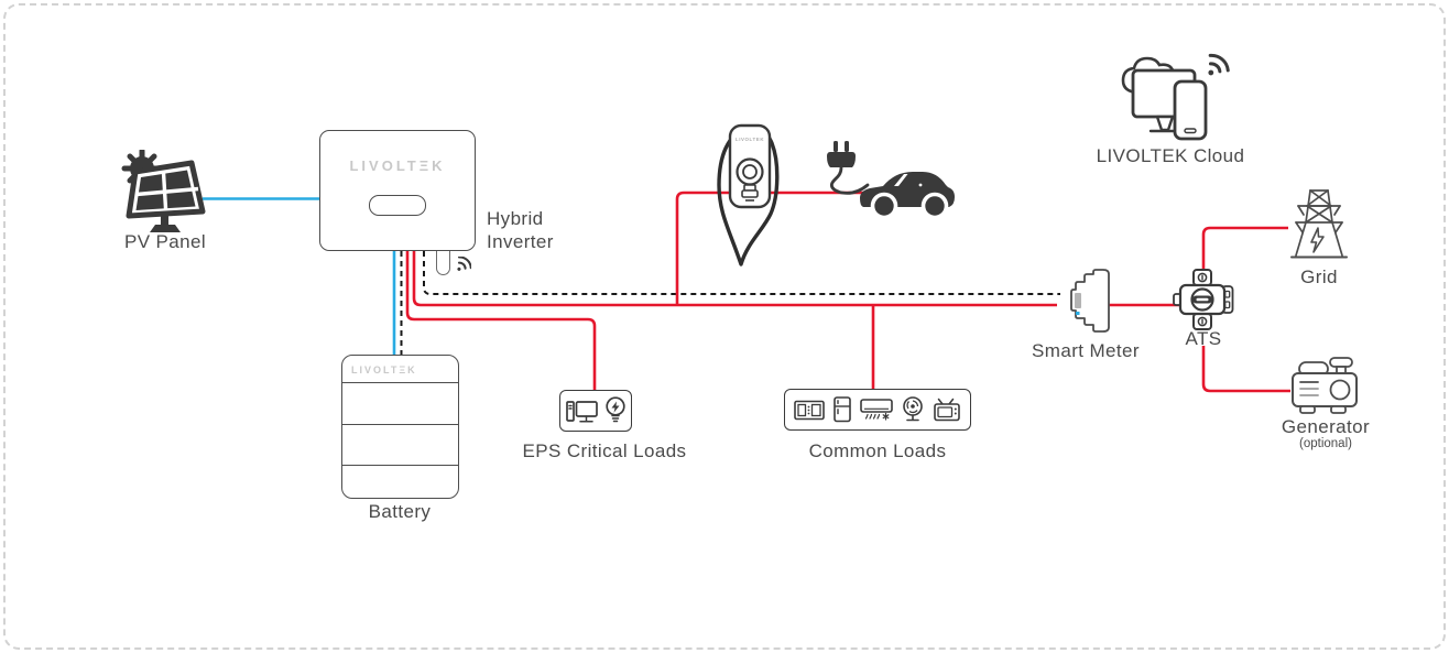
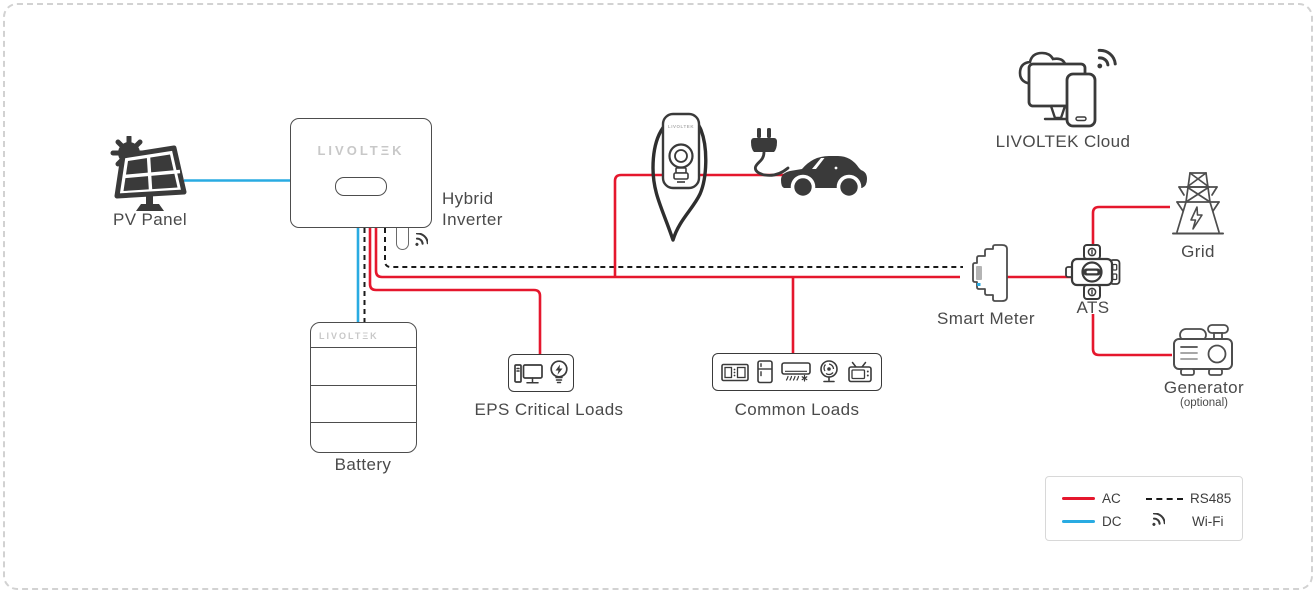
  PV Panel
  LIVOLTΞK
  Hybrid
  Inverter
  LIVOLTΞK
  Battery
  EPS Critical Loads
  Common Loads
  LIVOLTEK Cloud
  Smart Meter
  ATS
  Grid
  Generator
  (optional)
+ AC
+ RS485
+ DC
+ Wi-Fi
